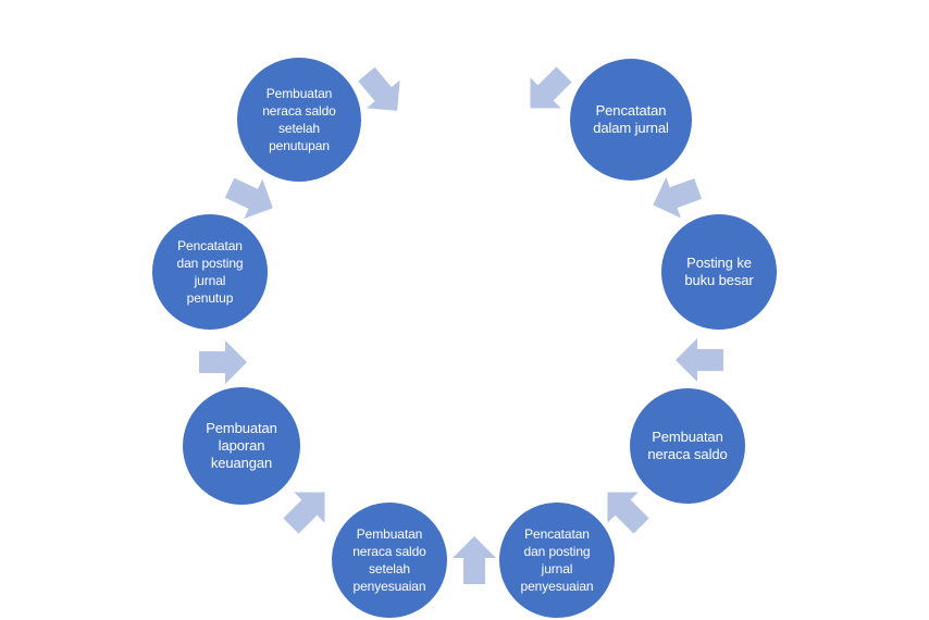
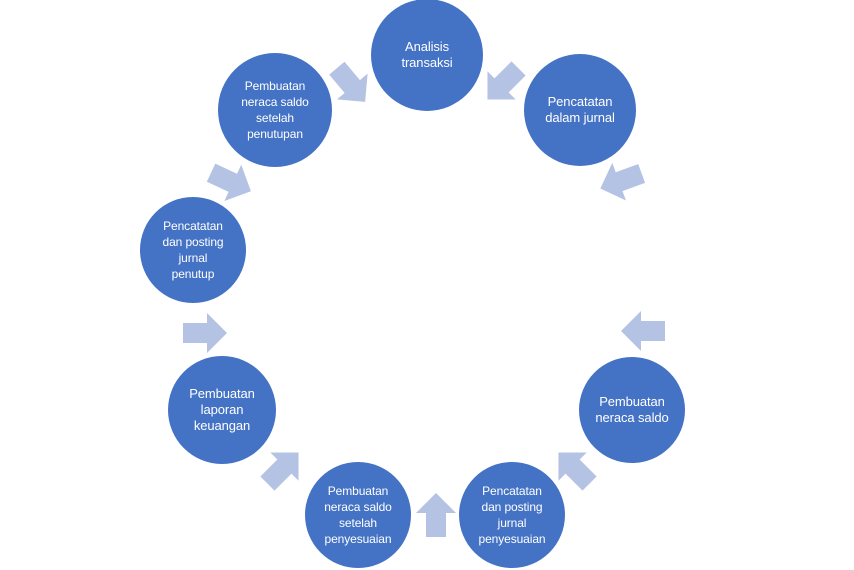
+ Analisis
+ transaksi
  Pencatatan
  dalam jurnal
- Posting ke
- buku besar
  Pembuatan
  neraca saldo
  Pencatatan
  dan posting
  jurnal
  penyesuaian
  Pembuatan
  neraca saldo
  setelah
  penyesuaian
  Pembuatan
  laporan
  keuangan
  Pencatatan
  dan posting
  jurnal
  penutup
  Pembuatan
  neraca saldo
  setelah
  penutupan
